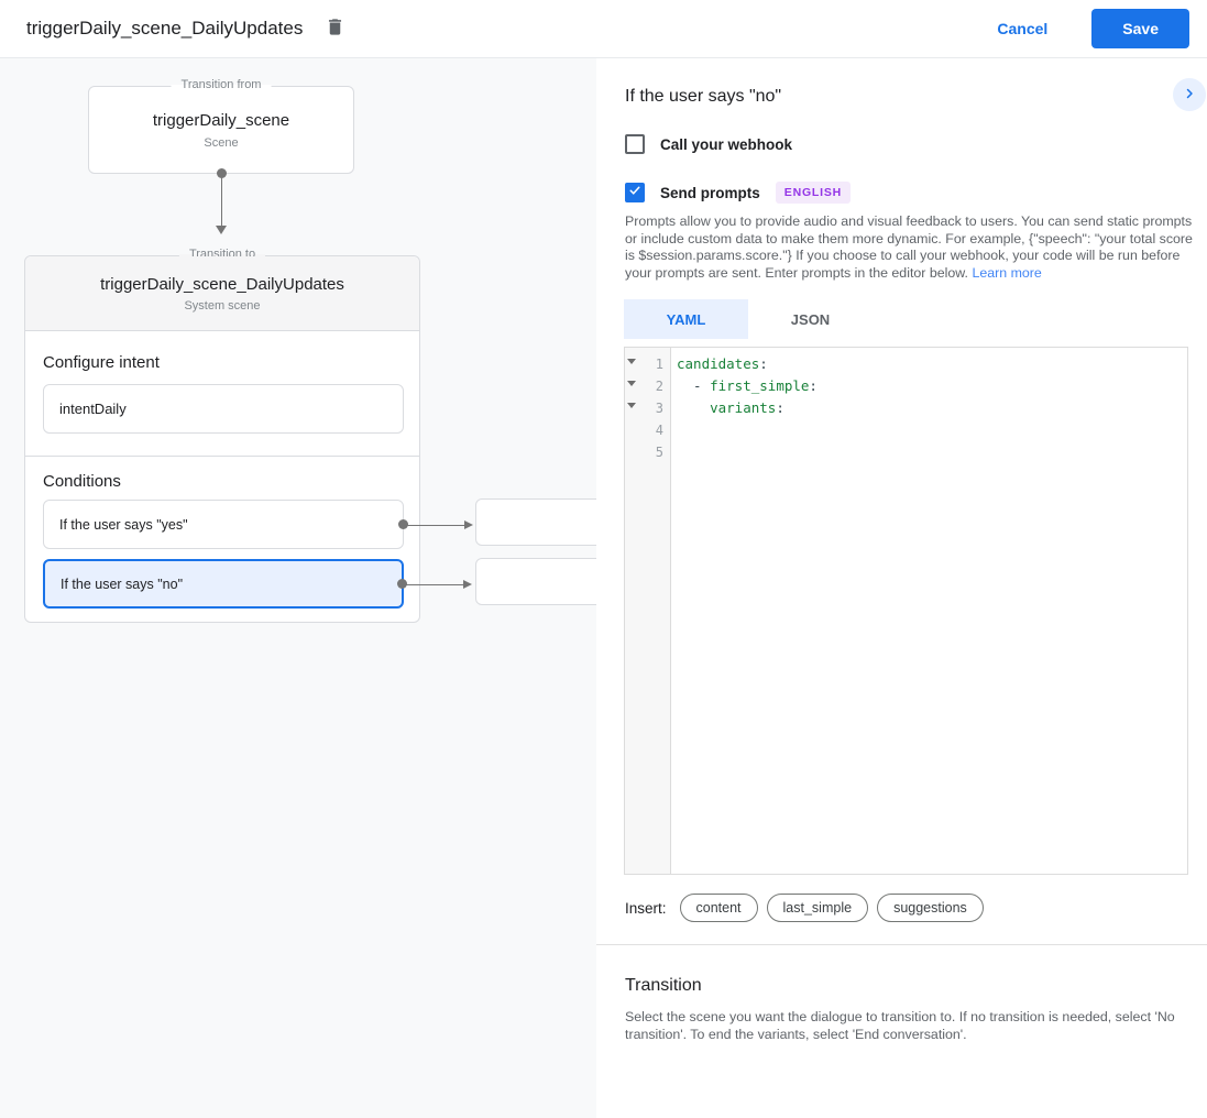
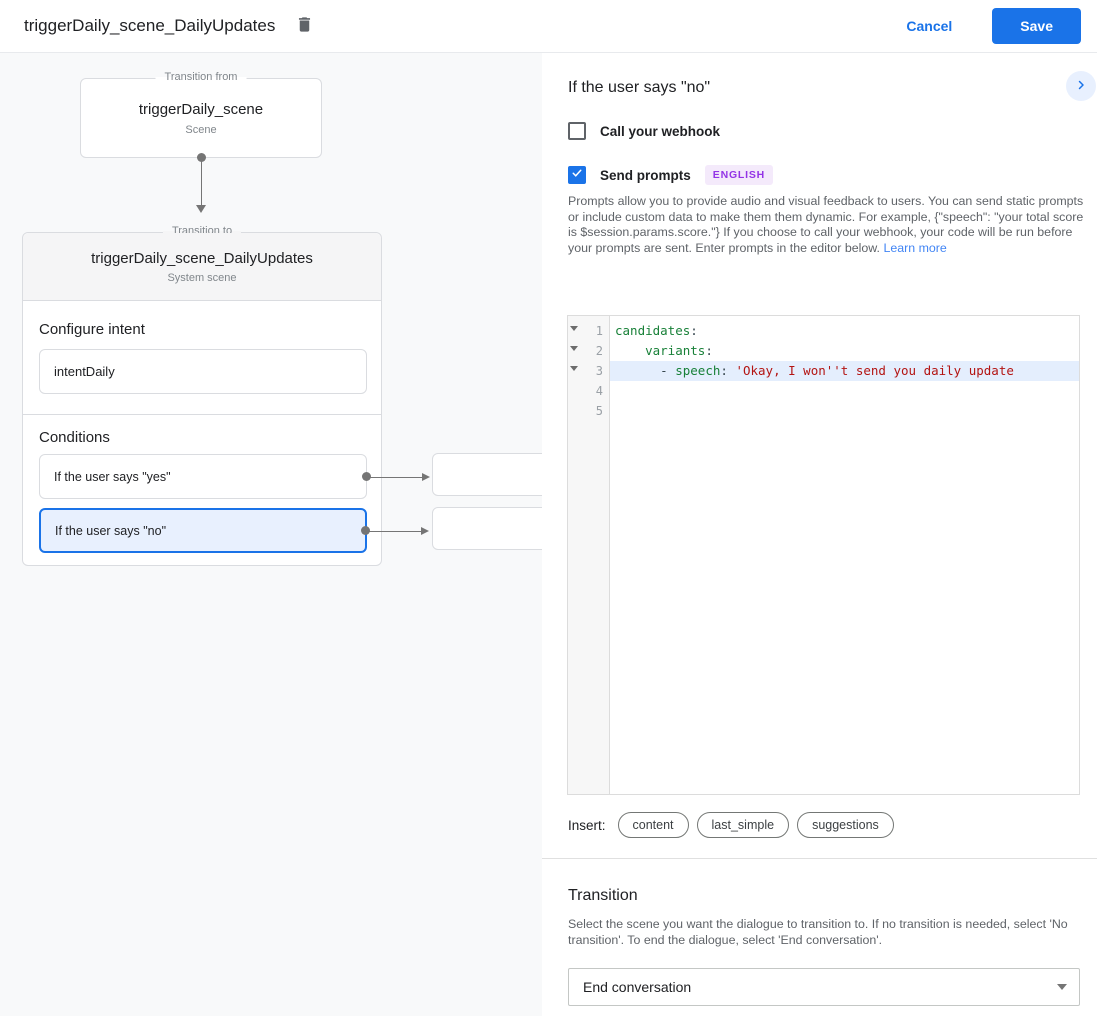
  triggerDaily_scene_DailyUpdates
  Cancel
  Save
  Transition from
  triggerDaily_scene
  Scene
  Transition to
  triggerDaily_scene_DailyUpdates
  System scene
  Configure intent
  intentDaily
  Conditions
  If the user says "yes"
  If the user says "no"
  If the user says "no"
  Call your webhook
  Send prompts
  ENGLISH
- Prompts allow you to provide audio and visual feedback to users. You can send static prompts or include custom data to make them more dynamic. For example, {"speech": "your total score is $session.params.score."} If you choose to call your webhook, your code will be run before your prompts are sent. Enter prompts in the editor below. Learn more
+ Prompts allow you to provide audio and visual feedback to users. You can send static prompts or include custom data to make them them dynamic. For example, {"speech": "your total score is $session.params.score."} If you choose to call your webhook, your code will be run before your prompts are sent. Enter prompts in the editor below. Learn more
- YAML
- JSON
  1
  2
  3
  4
  5
  candidates:
- - first_simple:
  variants:
+ - speech: 'Okay, I won''t send you daily update
  Insert:
  content last_simple suggestions
  Transition
- Select the scene you want the dialogue to transition to. If no transition is needed, select 'No transition'. To end the variants, select 'End conversation'.
+ Select the scene you want the dialogue to transition to. If no transition is needed, select 'No transition'. To end the dialogue, select 'End conversation'.
+ End conversation
